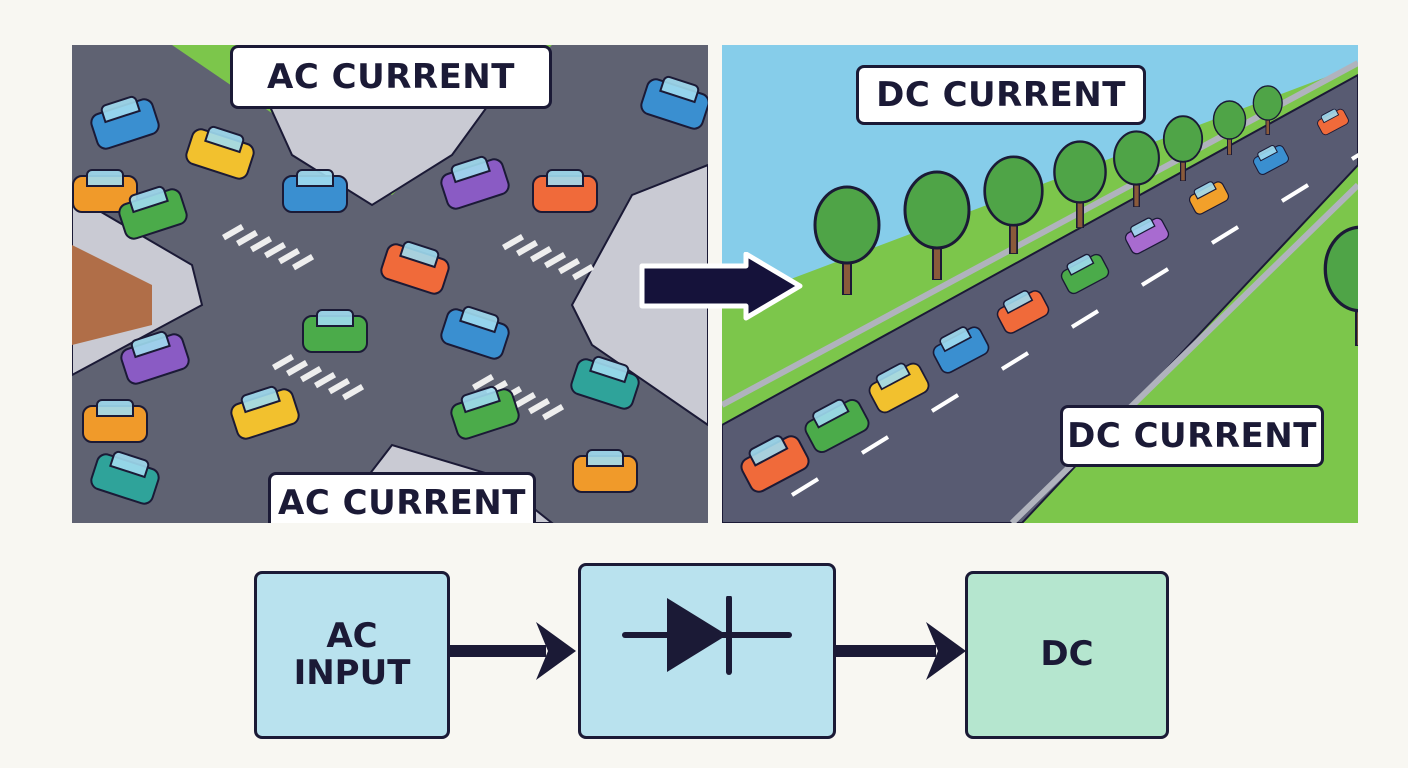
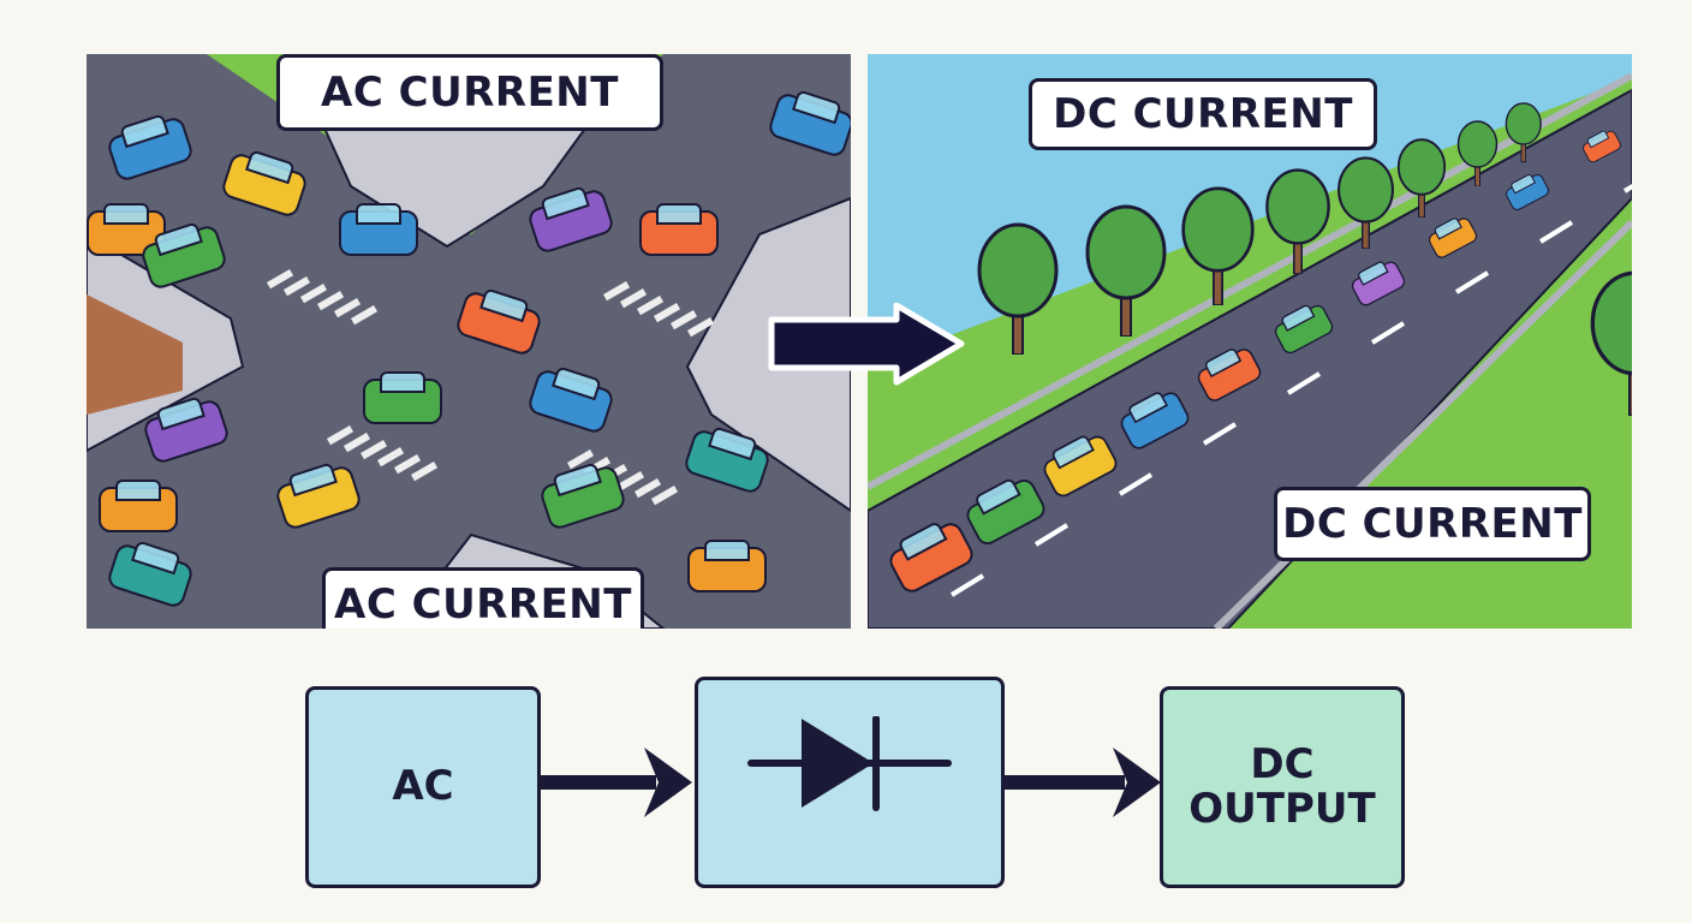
  AC CURRENT
  AC CURRENT
  DC CURRENT
  DC CURRENT
  AC
- INPUT
  DC
+ OUTPUT
